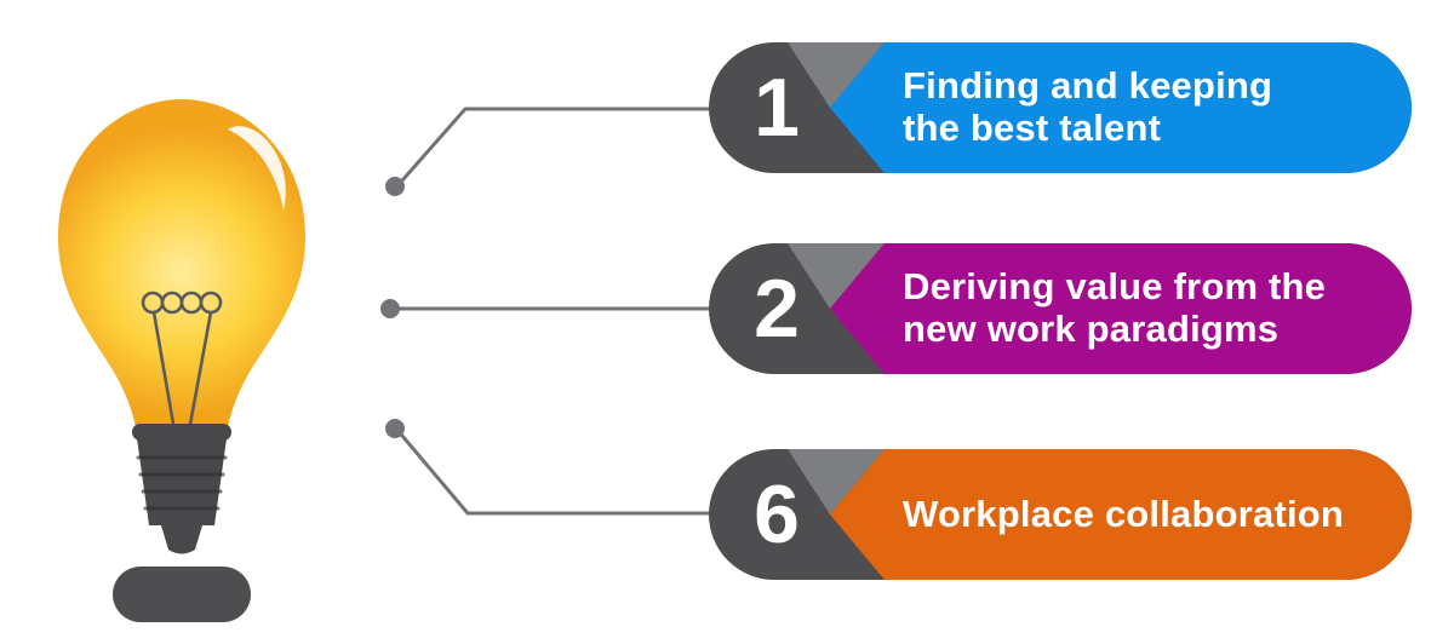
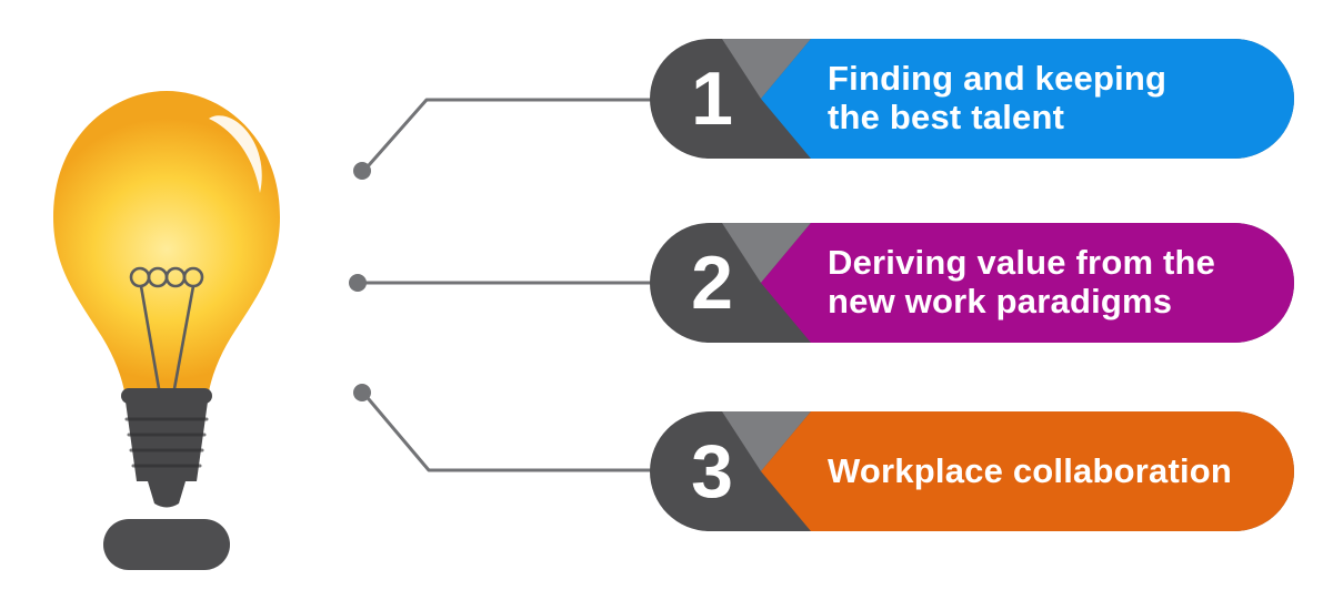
  1
  Finding and keeping
  the best talent
  2
  Deriving value from the
  new work paradigms
- 6
+ 3
  Workplace collaboration
